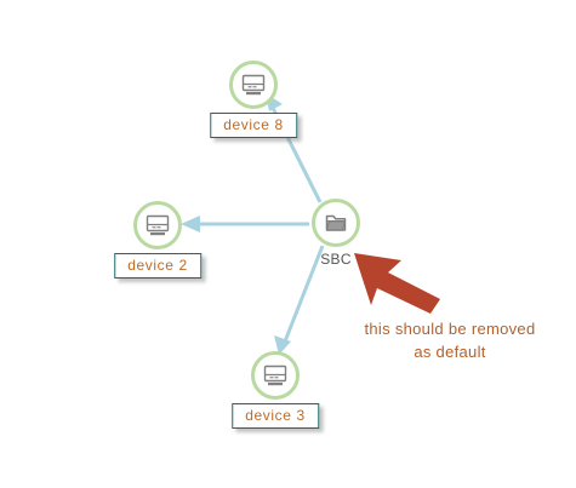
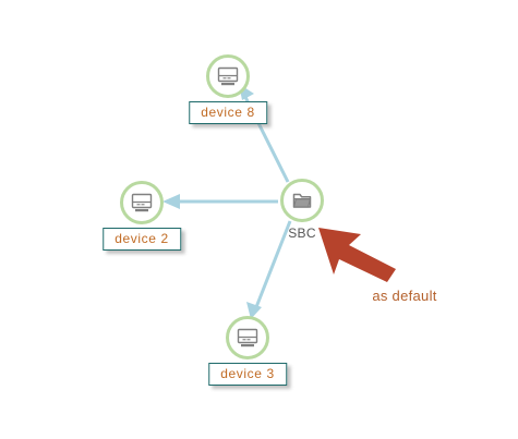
  device 8
  device 2
  SBC
  device 3
- this should be removed
  as default
